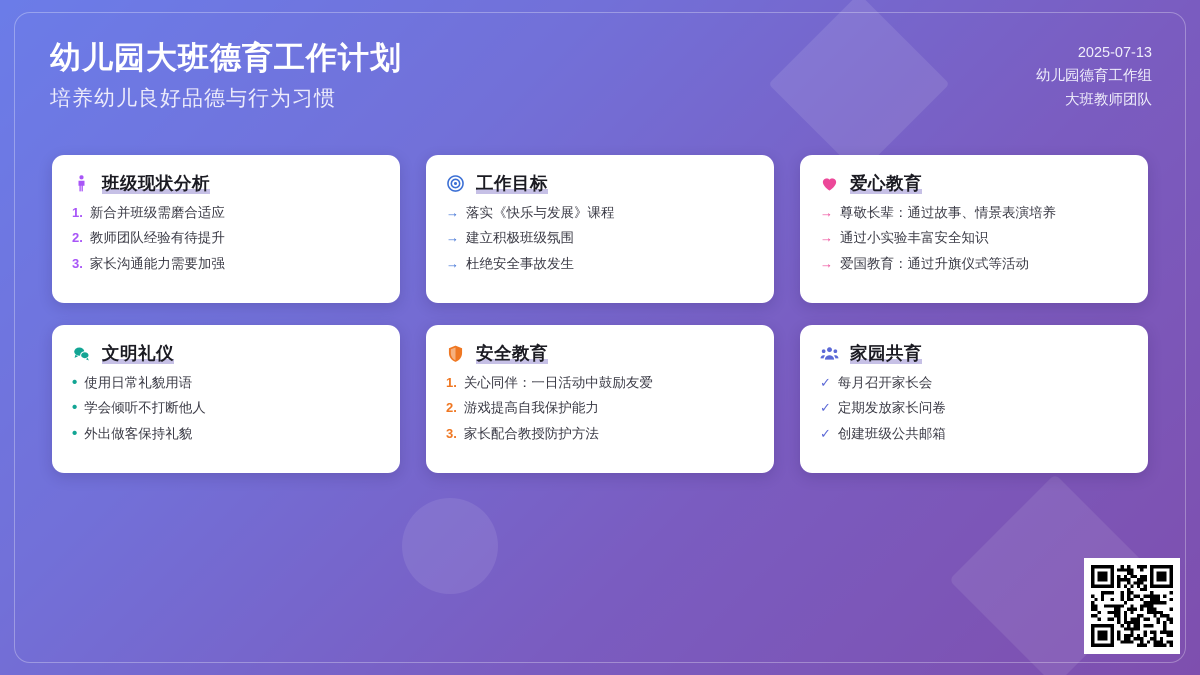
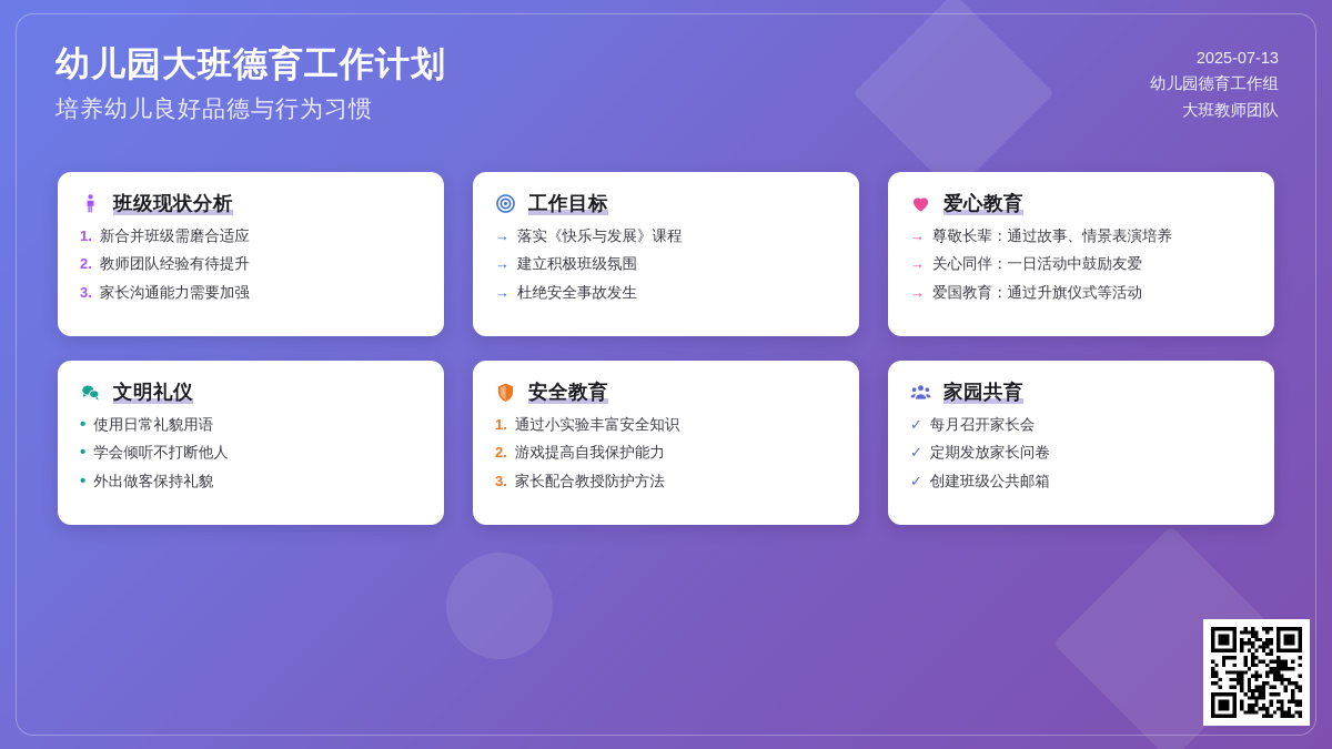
  幼儿园大班德育工作计划
  培养幼儿良好品德与行为习惯
  2025-07-13
  幼儿园德育工作组
  大班教师团队
  班级现状分析
  1.
  新合并班级需磨合适应
  2.
  教师团队经验有待提升
  3.
  家长沟通能力需要加强
  工作目标
  →
  落实《快乐与发展》课程
  →
  建立积极班级氛围
  →
  杜绝安全事故发生
  爱心教育
  →
  尊敬长辈：通过故事、情景表演培养
  →
- 通过小实验丰富安全知识
+ 关心同伴：一日活动中鼓励友爱
  →
  爱国教育：通过升旗仪式等活动
  文明礼仪
  •
  使用日常礼貌用语
  •
  学会倾听不打断他人
  •
  外出做客保持礼貌
  安全教育
  1.
- 关心同伴：一日活动中鼓励友爱
+ 通过小实验丰富安全知识
  2.
  游戏提高自我保护能力
  3.
  家长配合教授防护方法
  家园共育
  ✓
  每月召开家长会
  ✓
  定期发放家长问卷
  ✓
  创建班级公共邮箱
